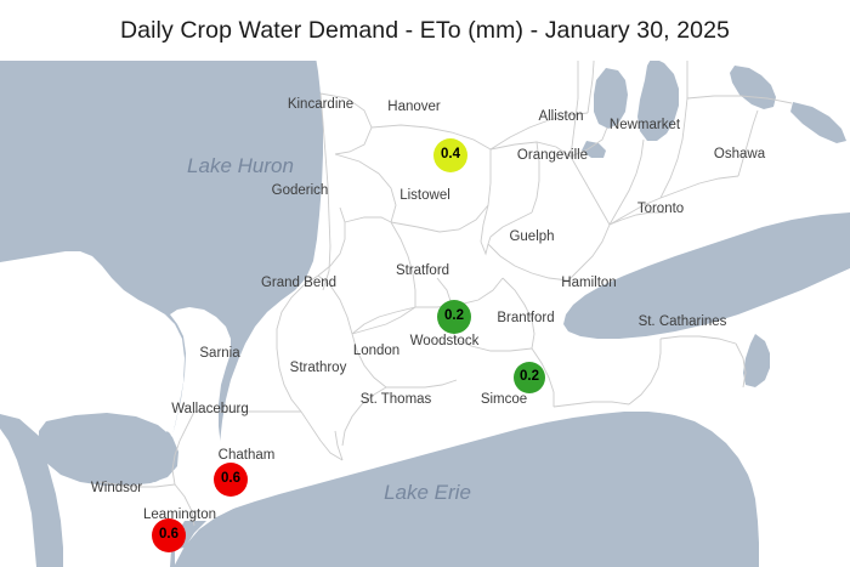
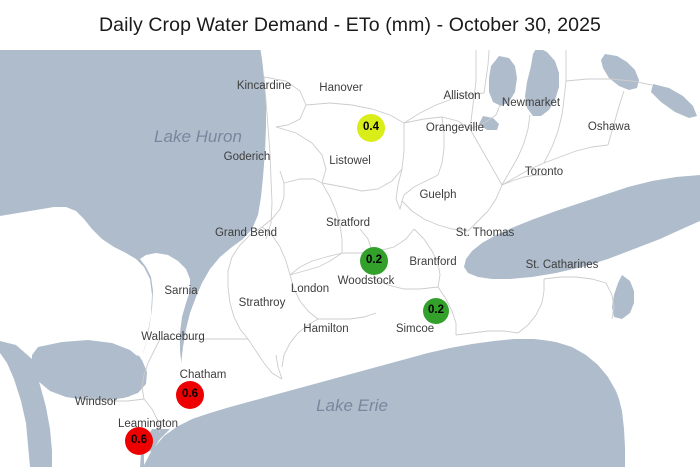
- Daily Crop Water Demand - ETo (mm) - January 30, 2025
+ Daily Crop Water Demand - ETo (mm) - October 30, 2025
  Lake Huron
  Lake Erie
  Kincardine
  Hanover
  Alliston
  Newmarket
  Orangeville
  Oshawa
  Goderich
  Listowel
  Toronto
  Guelph
  Stratford
  Grand Bend
- Hamilton
+ St. Thomas
  Brantford
  St. Catharines
  Woodstock
  Sarnia
  London
  Strathroy
  Simcoe
- St. Thomas
+ Hamilton
  Wallaceburg
  Chatham
  Windsor
  Leamington
  0.4
  0.2
  0.2
  0.6
  0.6
